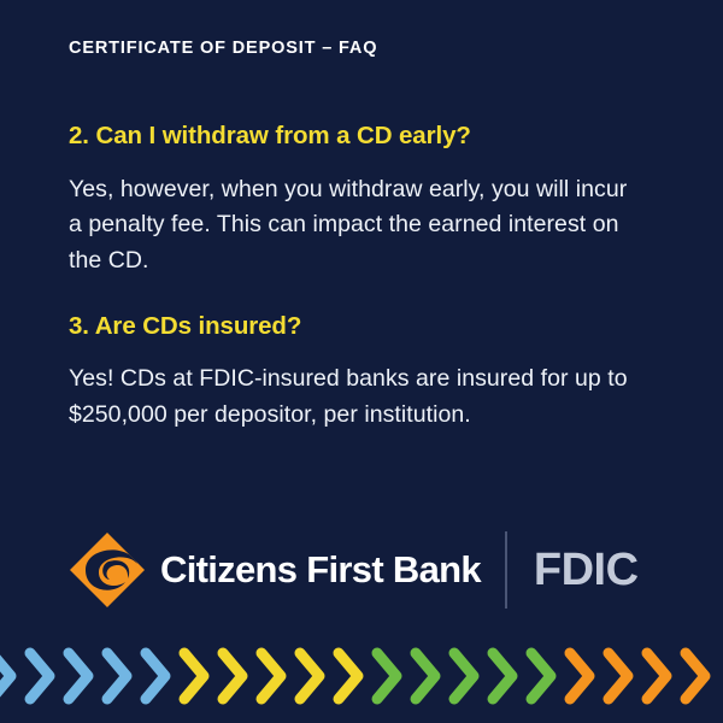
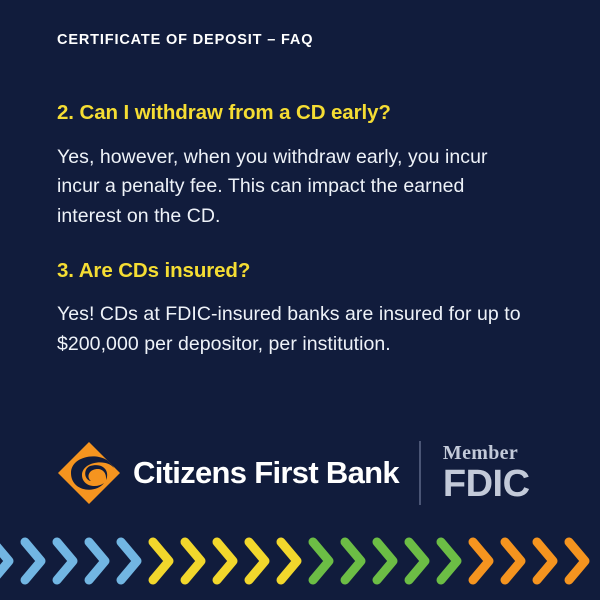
  CERTIFICATE OF DEPOSIT – FAQ
  2. Can I withdraw from a CD early?
- Yes, however, when you withdraw early, you will incur a penalty fee. This can impact the earned interest on the CD.
+ Yes, however, when you withdraw early, you incur incur a penalty fee. This can impact the earned interest on the CD.
  3. Are CDs insured?
- Yes! CDs at FDIC-insured banks are insured for up to $250,000 per depositor, per institution.
+ Yes! CDs at FDIC-insured banks are insured for up to $200,000 per depositor, per institution.
  Citizens First Bank
+ Member
  FDIC
